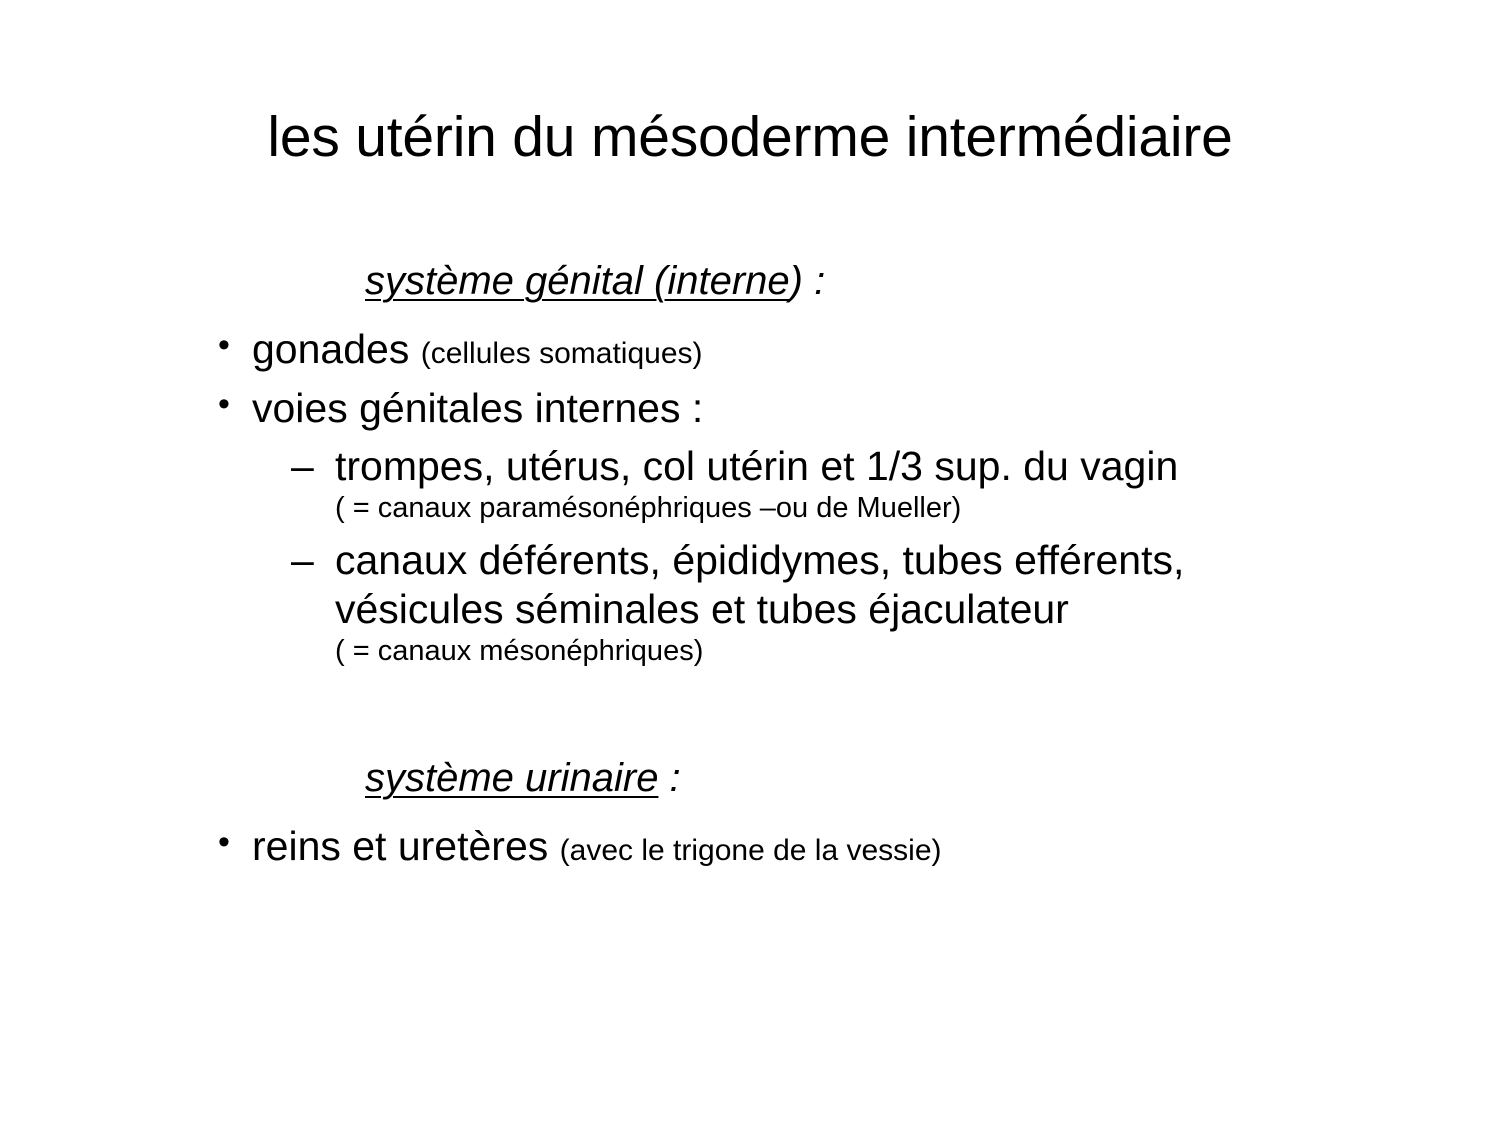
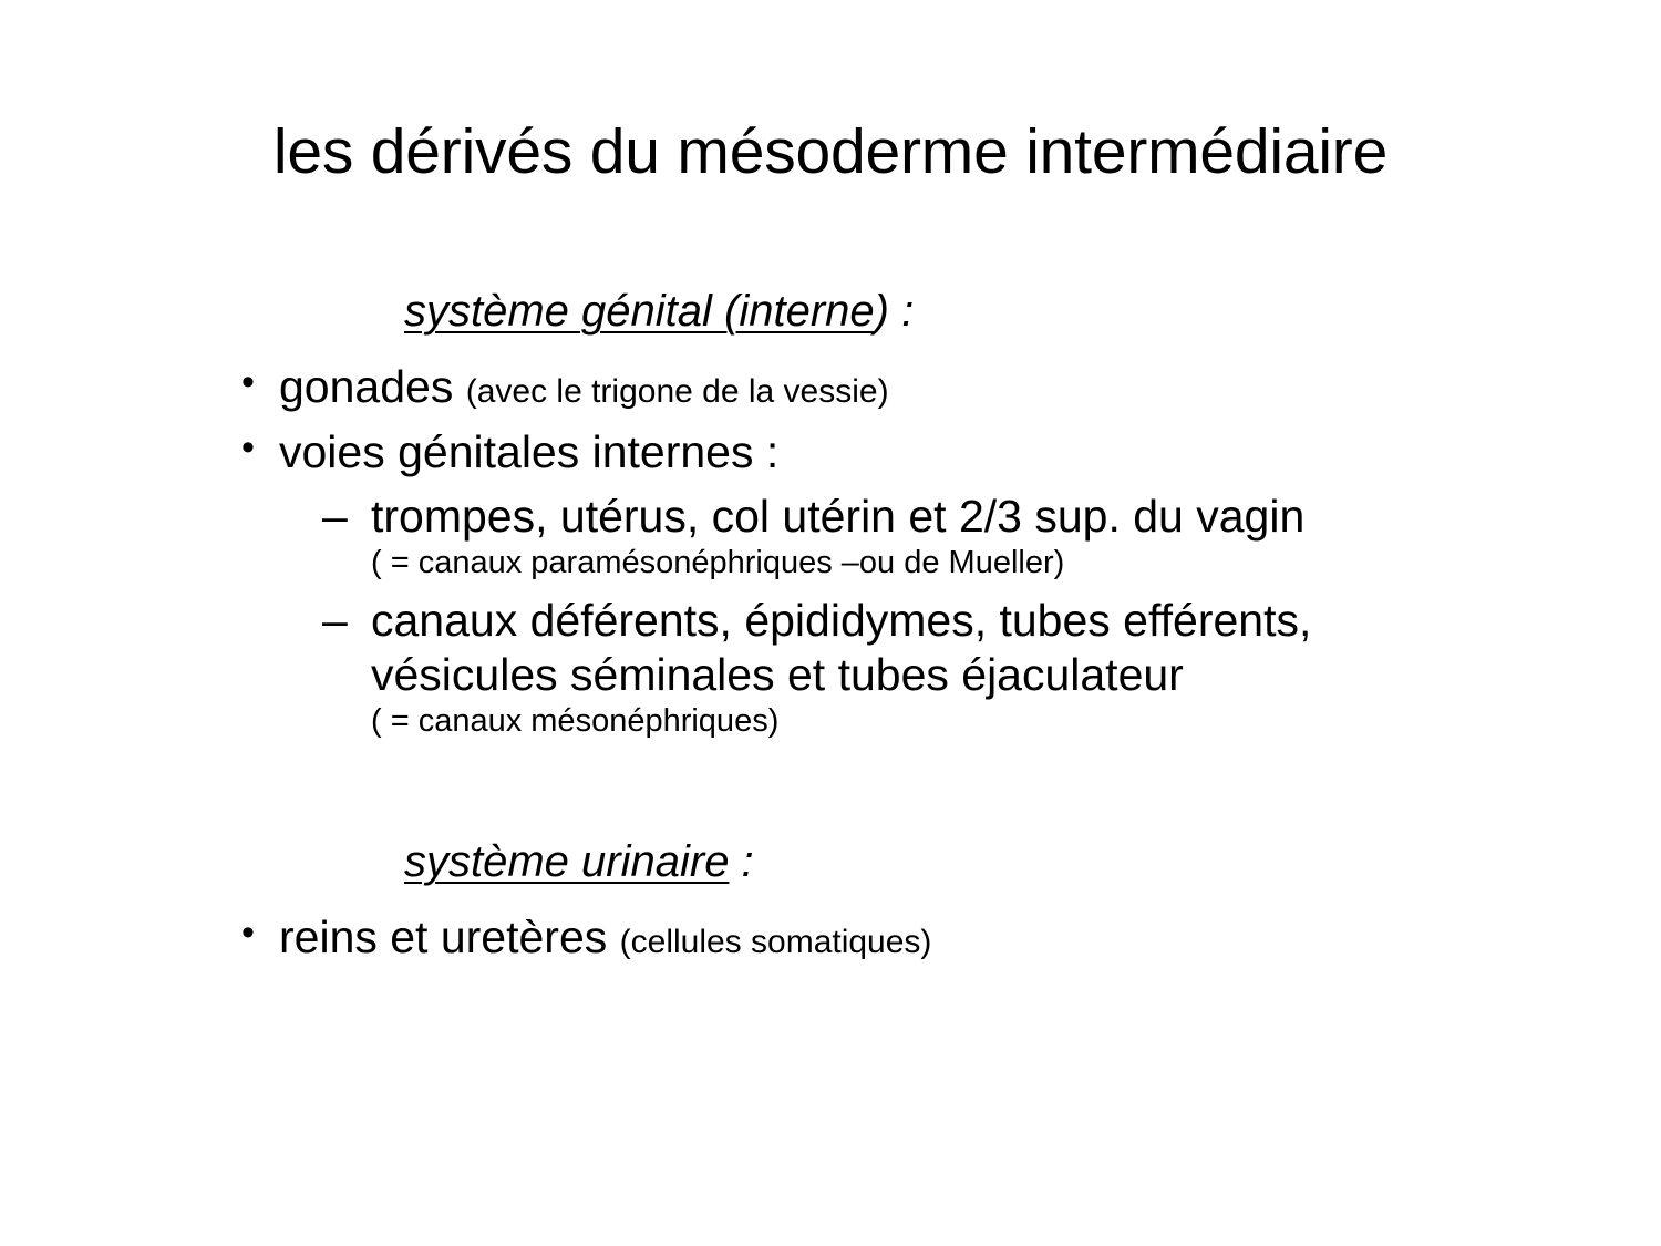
- les utérin du mésoderme intermédiaire
+ les dérivés du mésoderme intermédiaire
  système génital (interne) :
  •
- gonades (cellules somatiques)
+ gonades (avec le trigone de la vessie)
  •
  voies génitales internes :
  –
- trompes, utérus, col utérin et 1/3 sup. du vagin
+ trompes, utérus, col utérin et 2/3 sup. du vagin
  ( = canaux paramésonéphriques –ou de Mueller)
  –
  canaux déférents, épididymes, tubes efférents, vésicules séminales et tubes éjaculateur
  ( = canaux mésonéphriques)
  système urinaire :
  •
- reins et uretères (avec le trigone de la vessie)
+ reins et uretères (cellules somatiques)
